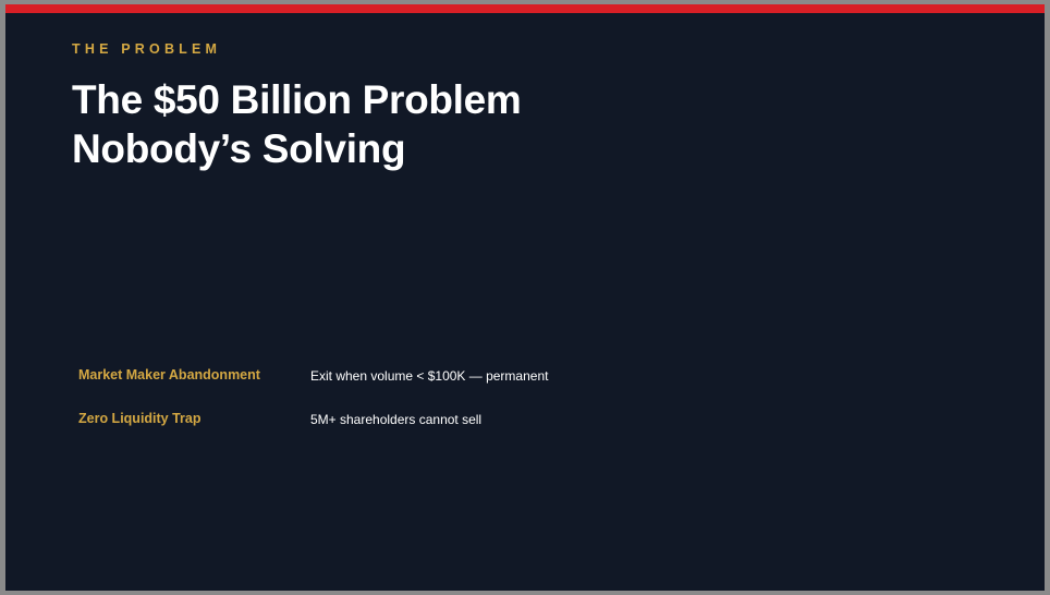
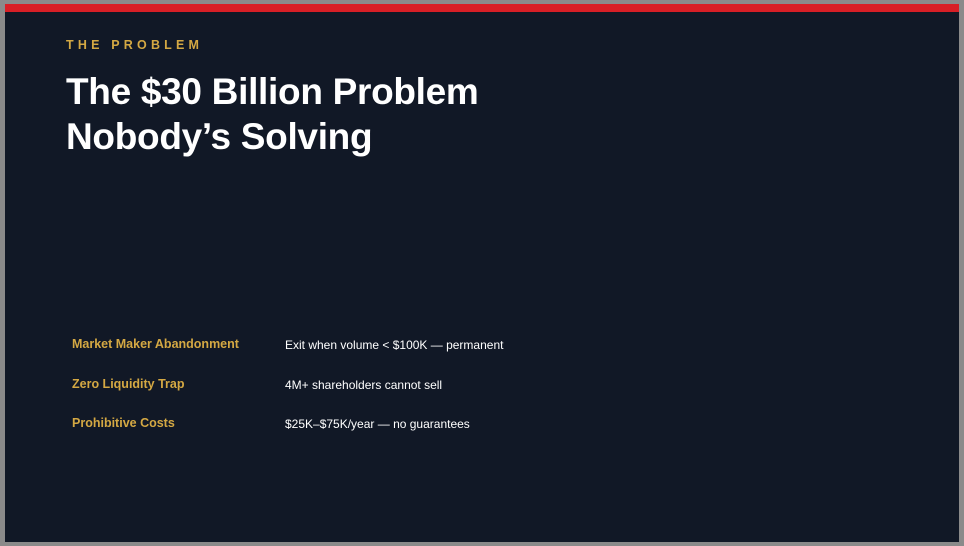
  THE PROBLEM
- The $50 Billion Problem
+ The $30 Billion Problem
  Nobody’s Solving
  Market Maker Abandonment
  Exit when volume < $100K — permanent
  Zero Liquidity Trap
- 5M+ shareholders cannot sell
+ 4M+ shareholders cannot sell
+ Prohibitive Costs
+ $25K–$75K/year — no guarantees
